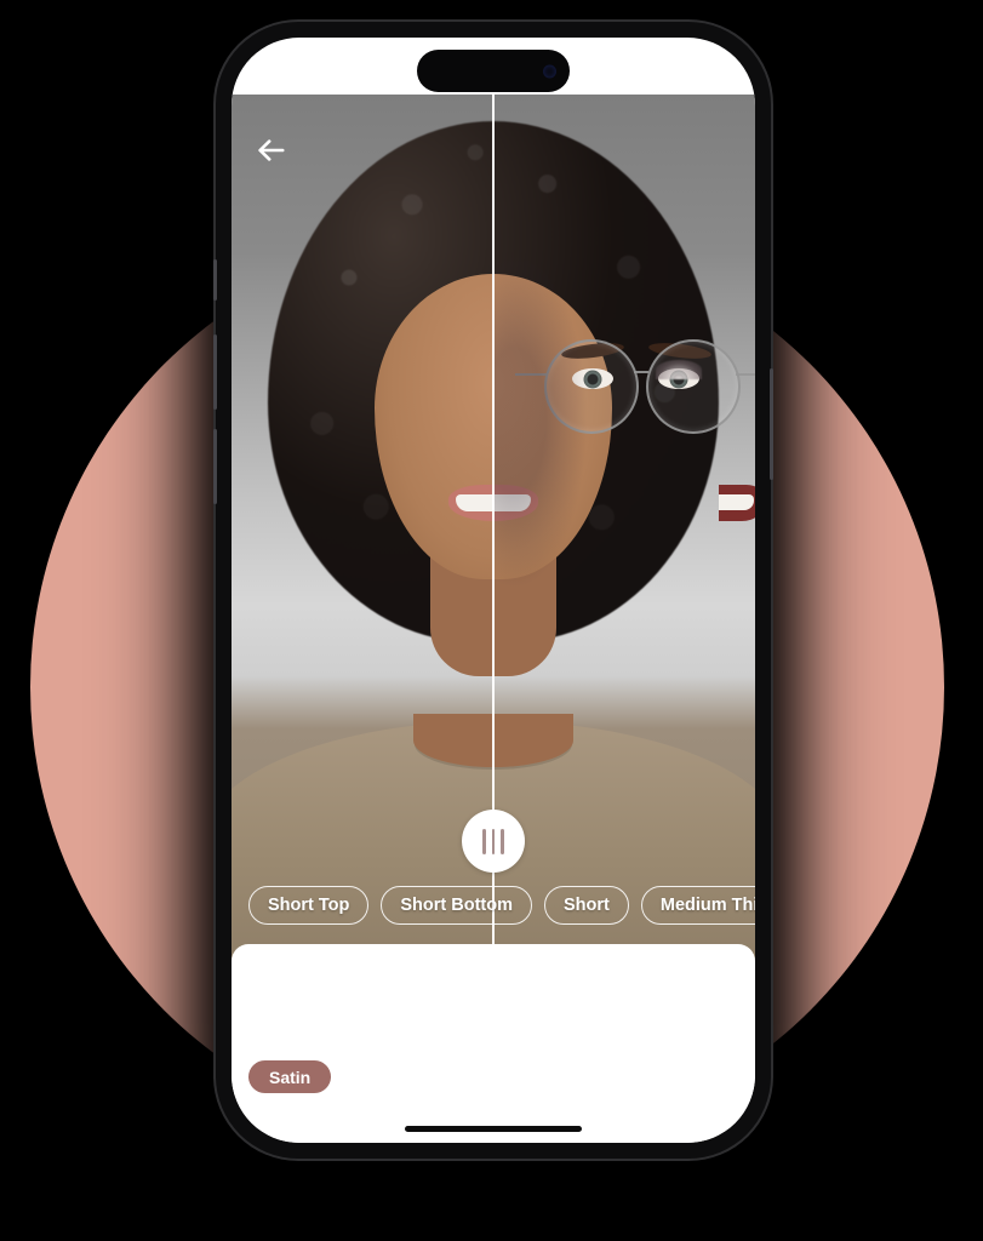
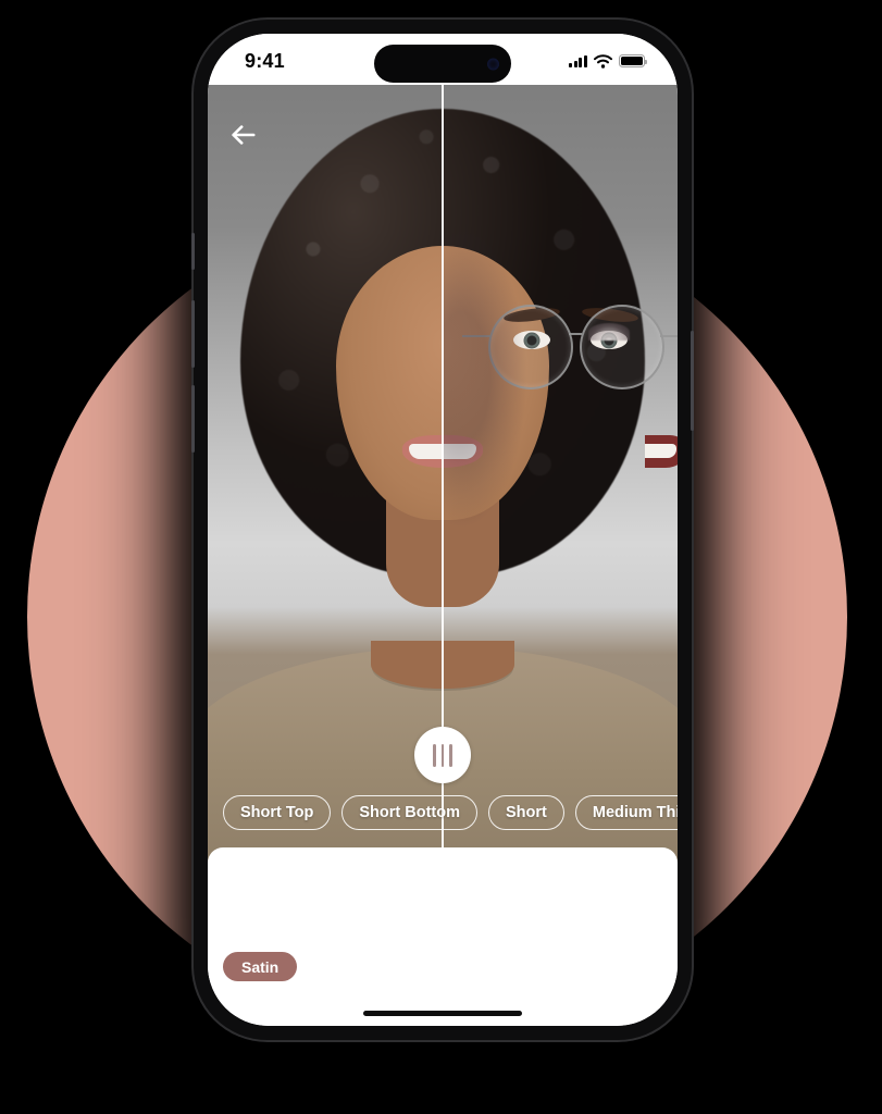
  Short Top
  Short Bottom
  Short
  Medium Th
  Satin
+ 9:41
